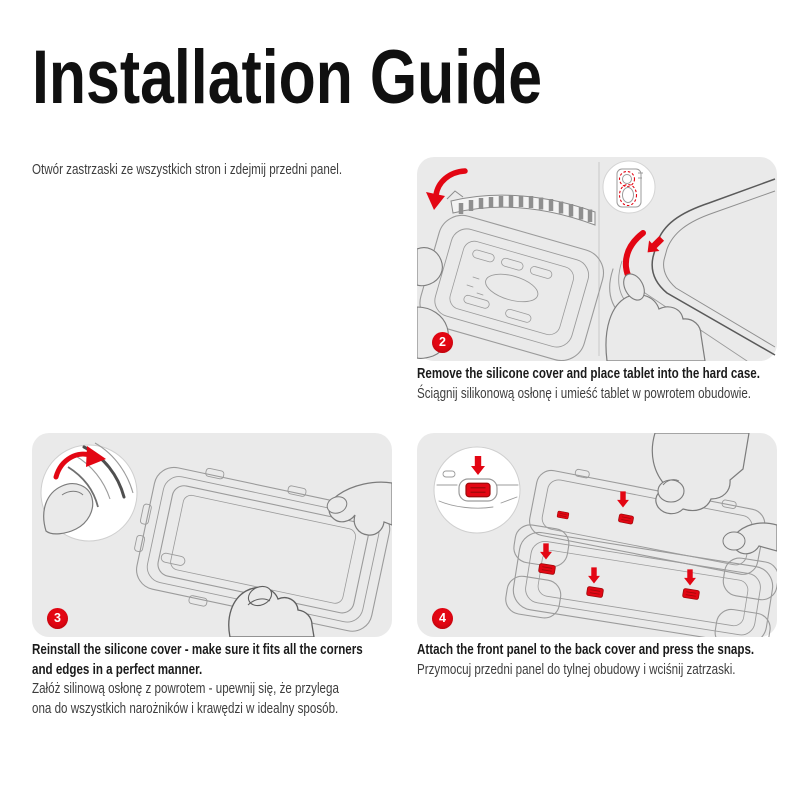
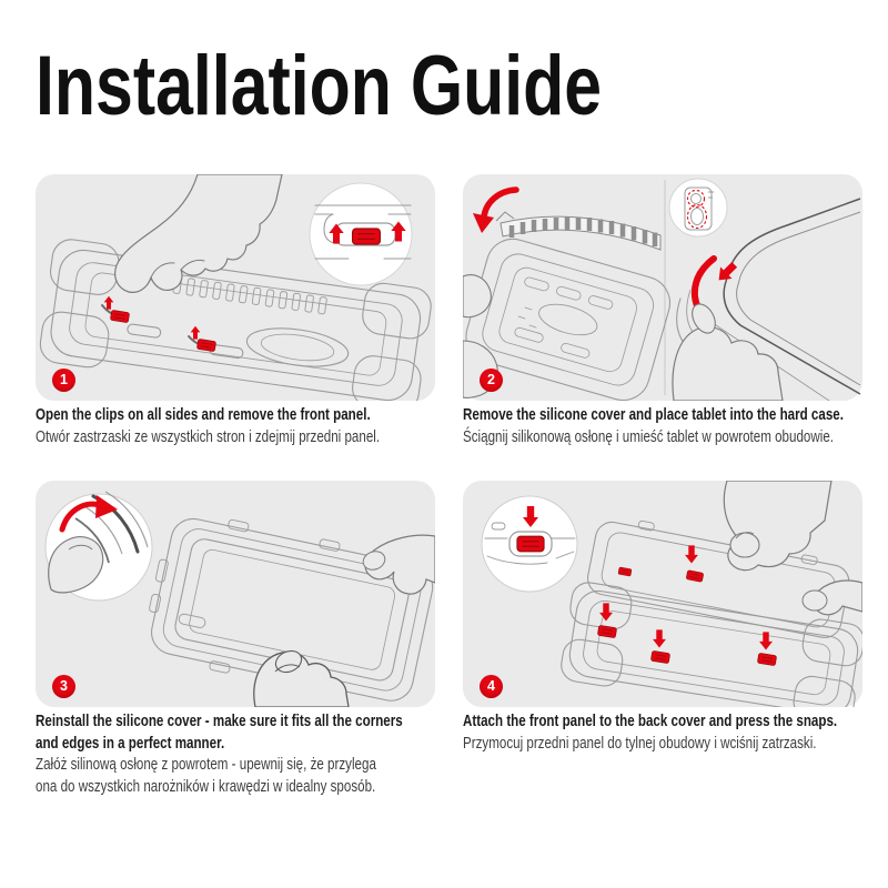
  Installation Guide
+ 1
+ Open the clips on all sides and remove the front panel.
  Otwór zastrzaski ze wszystkich stron i zdejmij przedni panel.
  2
  Remove the silicone cover and place tablet into the hard case.
  Ściągnij silikonową osłonę i umieść tablet w powrotem obudowie.
  3
  Reinstall the silicone cover - make sure it fits all the corners
  and edges in a perfect manner.
  Załóż silinową osłonę z powrotem - upewnij się, że przylega
  ona do wszystkich narożników i krawędzi w idealny sposób.
  4
  Attach the front panel to the back cover and press the snaps.
  Przymocuj przedni panel do tylnej obudowy i wciśnij zatrzaski.
